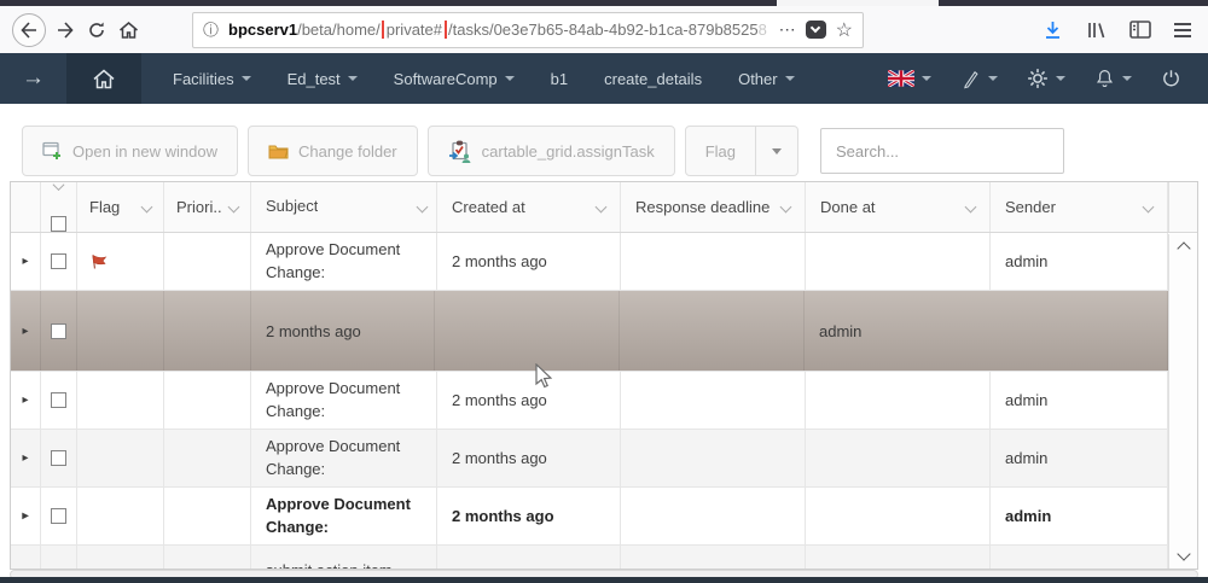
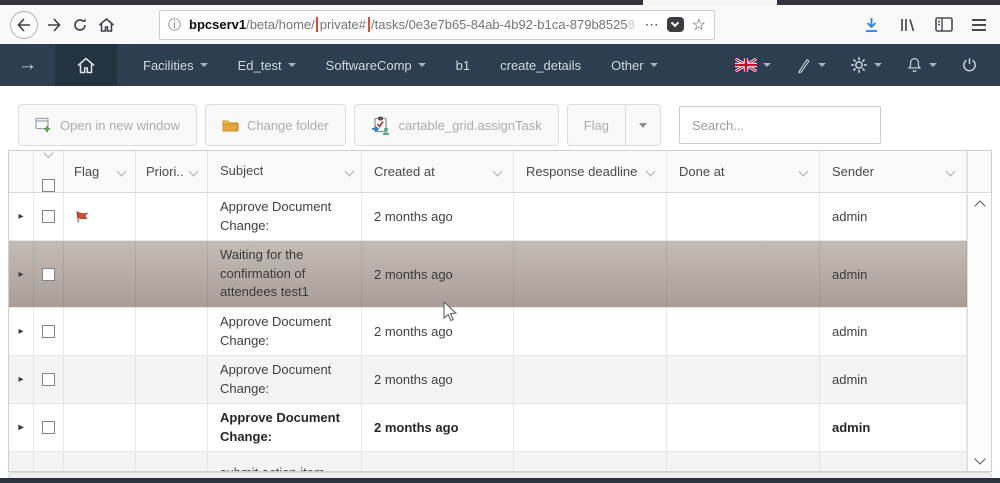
  ⓘ
  bpcserv1/beta/home/ private# /tasks/0e3e7b65-84ab-4b92-b1ca-879b85258
  ⋯
  ☆
  →
  Facilities
  Ed_test
  SoftwareComp
  b1
  create_details
  Other
  Open in new window
  Change folder
  cartable_grid.assignTask
  Flag
  Search...
  Flag
  Priori..
  Subject
  Created at
  Response deadline
  Done at
  Sender
  ▸
  Approve Document Change:
  2 months ago
  admin
  ▸
+ Waiting for the confirmation of attendees test1
  2 months ago
  admin
  ▸
  Approve Document Change:
  2 months ago
  admin
  ▸
  Approve Document Change:
  2 months ago
  admin
  ▸
  Approve Document Change:
  2 months ago
  admin
